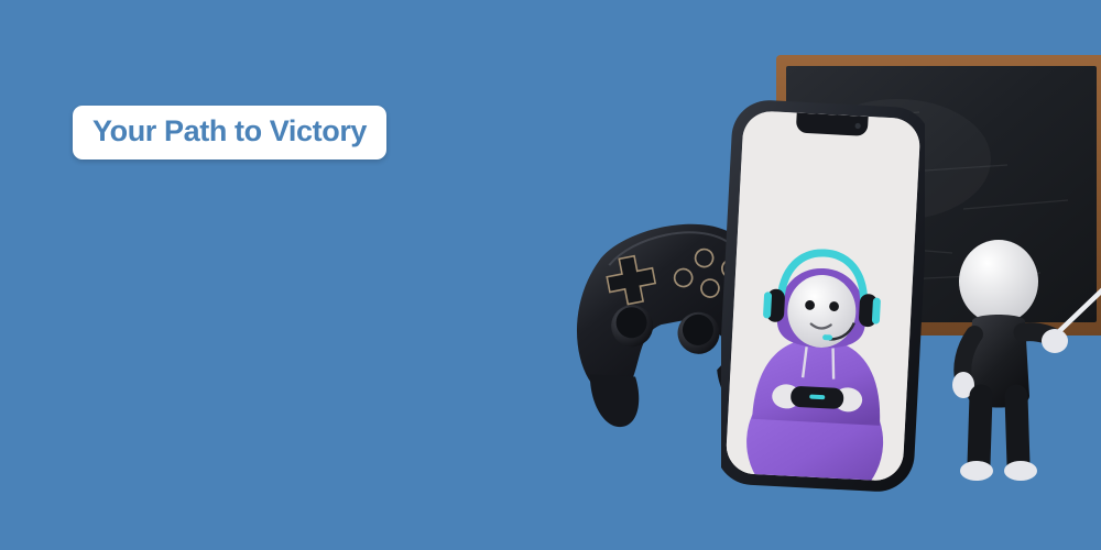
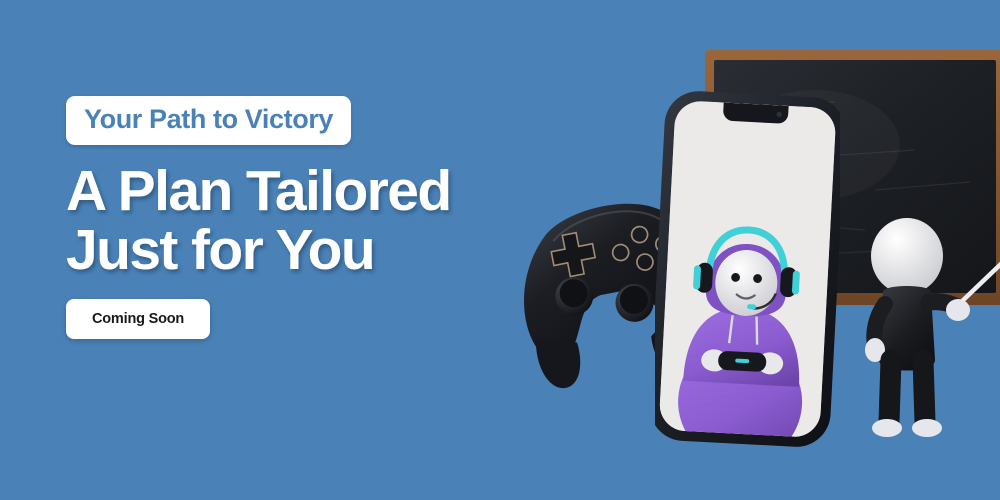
  Your Path to Victory
+ A Plan Tailored
+ Just for You
+ Coming Soon
